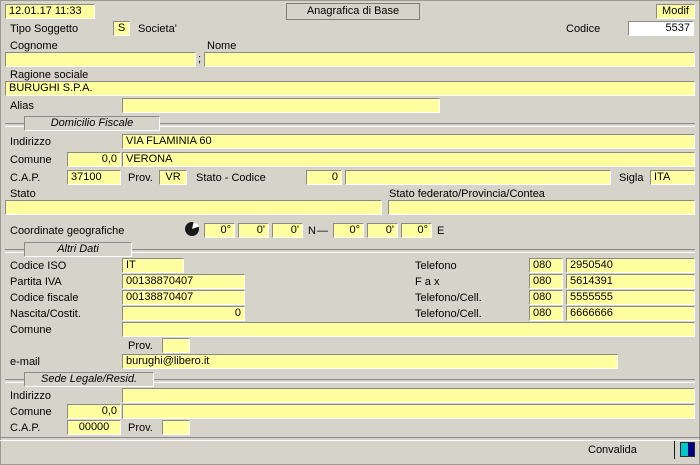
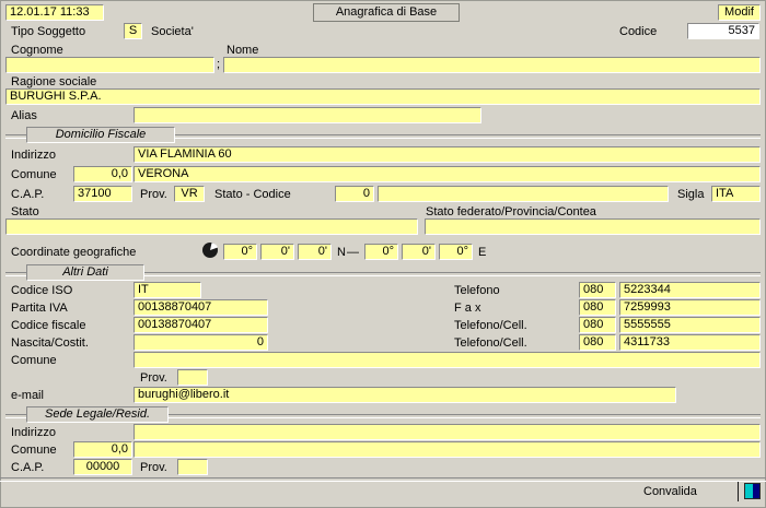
  12.01.17 11:33
  Anagrafica di Base
  Modif
  Tipo Soggetto
  S
  Societa'
  Codice
  5537
  Cognome
  Nome
  ;
  Ragione sociale
  BURUGHI S.P.A.
  Alias
  Domicilio Fiscale
  Indirizzo
  VIA FLAMINIA 60
  Comune
  0,0
  VERONA
  C.A.P.
  37100
  Prov.
  VR
  Stato - Codice
  0
  Sigla
  ITA
  Stato
  Stato federato/Provincia/Contea
  Coordinate geografiche
  0°
  0'
  0'
  N
  —
  0°
  0'
  0°
  E
  Altri Dati
  Codice ISO
  IT
  Telefono
  080
- 2950540
+ 5223344
  Partita IVA
  00138870407
  F a x
  080
- 5614391
+ 7259993
  Codice fiscale
  00138870407
  Telefono/Cell.
  080
  5555555
  Nascita/Costit.
  0
  Telefono/Cell.
  080
- 6666666
+ 4311733
  Comune
  Prov.
  e-mail
  burughi@libero.it
  Sede Legale/Resid.
  Indirizzo
  Comune
  0,0
  C.A.P.
  00000
  Prov.
  Convalida
